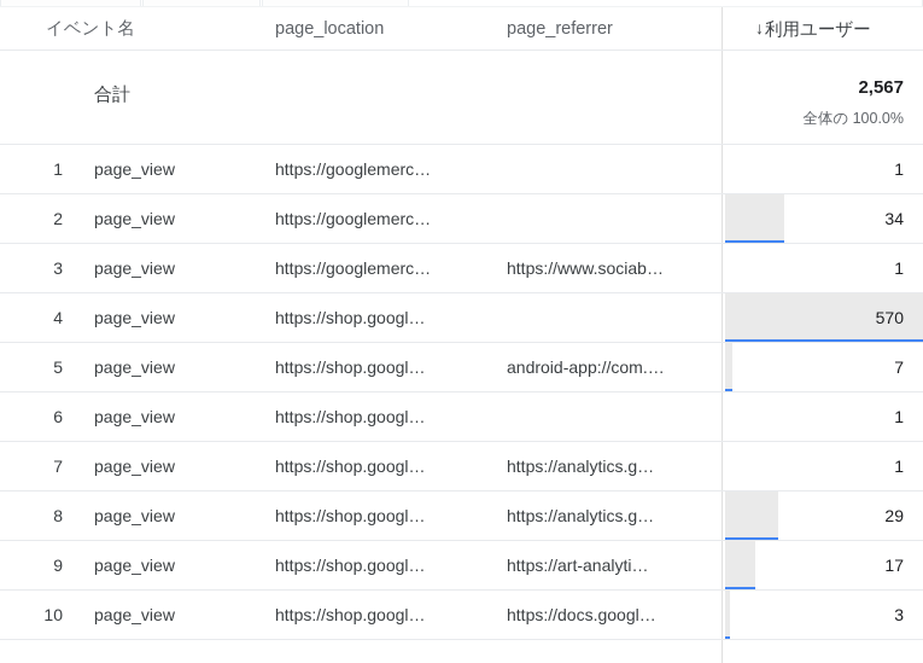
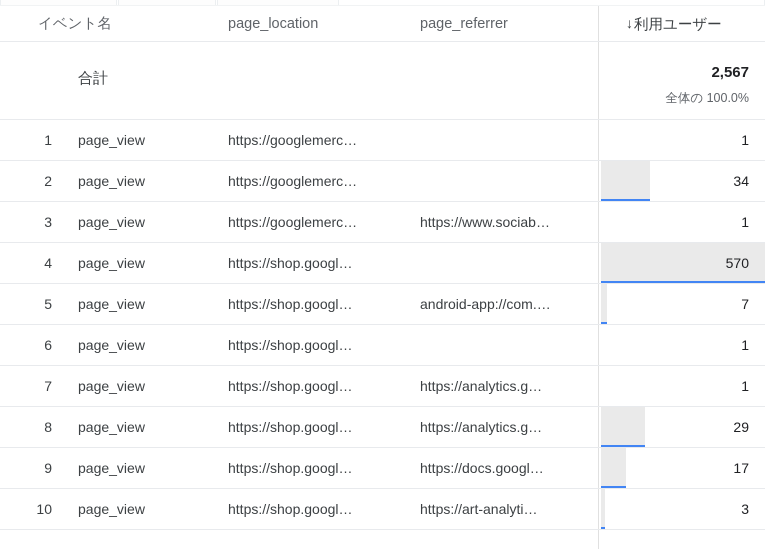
  イベント名
  page_location
  page_referrer
  ↓利用ユーザー
  合計
  2,567
  全体の 100.0%
  1
  page_view
  https://googlemerc…
  1
  2
  page_view
  https://googlemerc…
  34
  3
  page_view
  https://googlemerc…
  https://www.sociab…
  1
  4
  page_view
  https://shop.googl…
  570
  5
  page_view
  https://shop.googl…
  android-app://com.…
  7
  6
  page_view
  https://shop.googl…
  1
  7
  page_view
  https://shop.googl…
  https://analytics.g…
  1
  8
  page_view
  https://shop.googl…
  https://analytics.g…
  29
  9
  page_view
  https://shop.googl…
- https://art-analyti…
+ https://docs.googl…
  17
  10
  page_view
  https://shop.googl…
- https://docs.googl…
+ https://art-analyti…
  3
